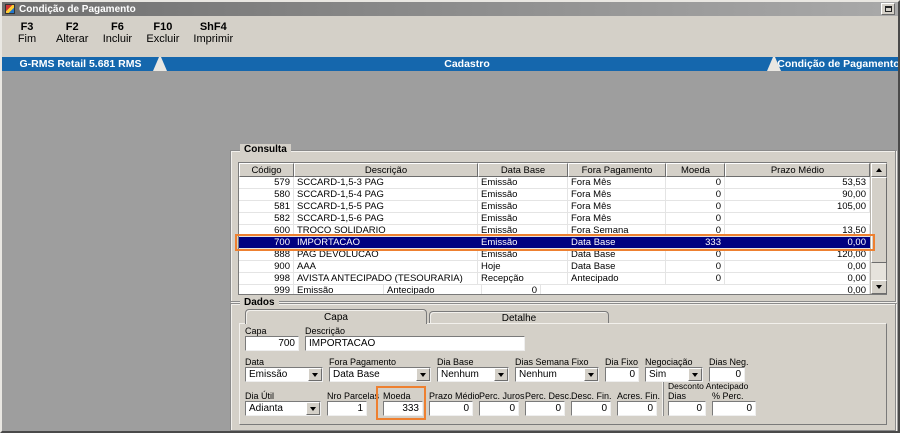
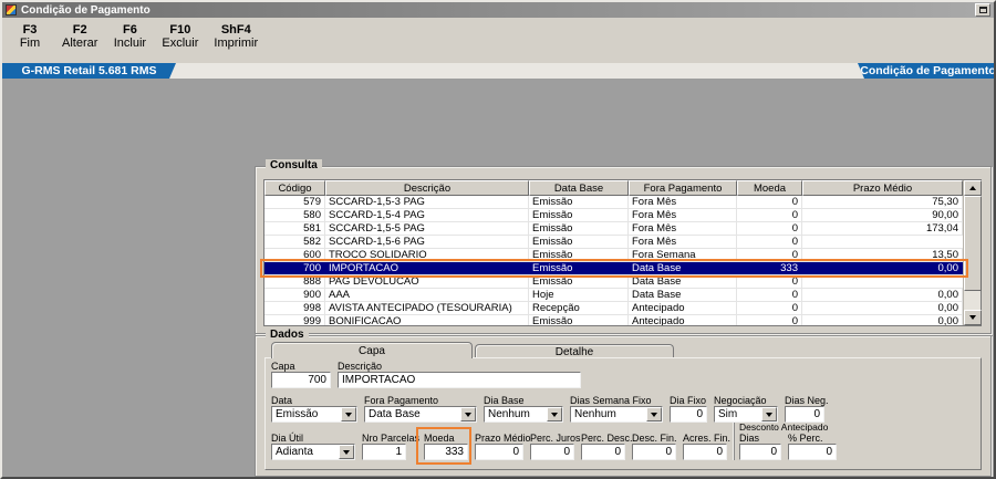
  Condição de Pagamento
  F3
  Fim
  F2
  Alterar
  F6
  Incluir
  F10
  Excluir
  ShF4
  Imprimir
  G-RMS Retail 5.681 RMS
- Cadastro
  Condição de Pagamento
  Consulta
  Código
  Descrição
  Data Base
  Fora Pagamento
  Moeda
  Prazo Médio
  579
  SCCARD-1,5-3 PAG
  Emissão
  Fora Mês
  0
- 53,53
+ 75,30
  580
  SCCARD-1,5-4 PAG
  Emissão
  Fora Mês
  0
  90,00
  581
  SCCARD-1,5-5 PAG
  Emissão
  Fora Mês
  0
- 105,00
+ 173,04
  582
  SCCARD-1,5-6 PAG
  Emissão
  Fora Mês
  0
  600
  TROCO SOLIDARIO
  Emissão
  Fora Semana
  0
  13,50
  700
  IMPORTACAO
  Emissão
  Data Base
  333
  0,00
  888
  PAG DEVOLUCAO
  Emissão
  Data Base
  0
- 120,00
  900
  AAA
  Hoje
  Data Base
  0
  0,00
  998
  AVISTA ANTECIPADO (TESOURARIA)
  Recepção
  Antecipado
  0
  0,00
  999
+ BONIFICACAO
  Emissão
  Antecipado
  0
  0,00
  Dados
  Capa
  Detalhe
  Capa
  700
  Descrição
  IMPORTACAO
  Data
  Emissão
  Fora Pagamento
  Data Base
  Dia Base
  Nenhum
  Dias Semana Fixo
  Nenhum
  Dia Fixo
  0
  Negociação
  Sim
  Dias Neg.
  0
  Dia Útil
  Adianta
  Nro Parcela
  1
  Moeda
  333
  Prazo Médio
  0
  Perc. Juros
  0
  Perc. Desc
  0
  Desc. Fin.
  0
  Acres. Fin.
  0
  Desconto Antecipado
  Dias
  0
  % Perc.
  0
